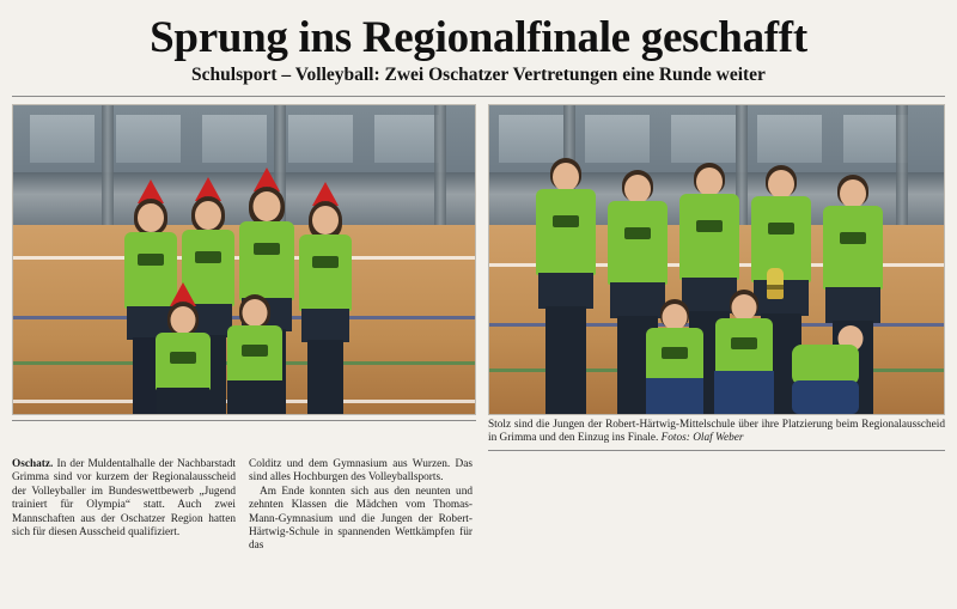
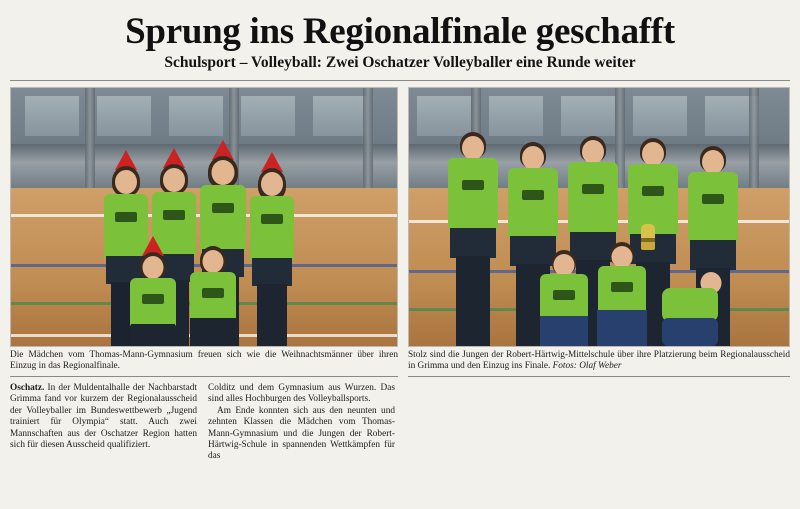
  Sprung ins Regionalfinale geschafft
- Schulsport – Volleyball: Zwei Oschatzer Vertretungen eine Runde weiter
+ Schulsport – Volleyball: Zwei Oschatzer Volleyballer eine Runde weiter
+ Die Mädchen vom Thomas-Mann-Gymnasium freuen sich wie die Weihnachtsmänner über ihren Einzug in das Regionalfinale.
  Stolz sind die Jungen der Robert-Härtwig-Mittelschule über ihre Platzierung beim Regionalausscheid in Grimma und den Einzug ins Finale. Fotos: Olaf Weber
- Oschatz. In der Muldentalhalle der Nachbarstadt Grimma sind vor kurzem der Regionalausscheid der Volleyballer im Bundeswettbewerb „Jugend trainiert für Olympia“ statt. Auch zwei Mannschaften aus der Oschatzer Region hatten sich für diesen Ausscheid qualifiziert.
+ Oschatz. In der Muldentalhalle der Nachbarstadt Grimma fand vor kurzem der Regionalausscheid der Volleyballer im Bundeswettbewerb „Jugend trainiert für Olympia“ statt. Auch zwei Mannschaften aus der Oschatzer Region hatten sich für diesen Ausscheid qualifiziert.
  Colditz und dem Gymnasium aus Wurzen. Das sind alles Hochburgen des Volleyballsports.
  Am Ende konnten sich aus den neunten und zehnten Klassen die Mädchen vom Thomas-Mann-Gymnasium und die Jungen der Robert-Härtwig-Schule in spannenden Wettkämpfen für das
